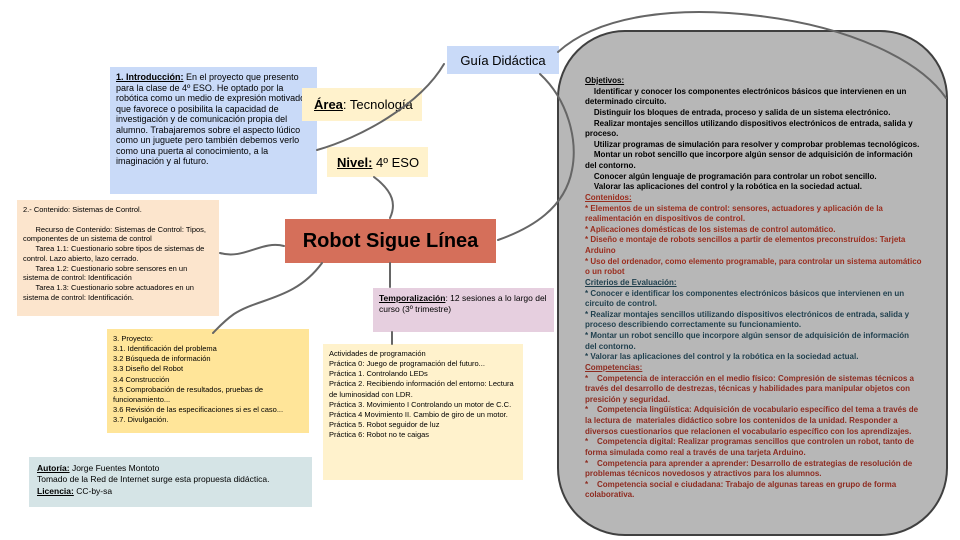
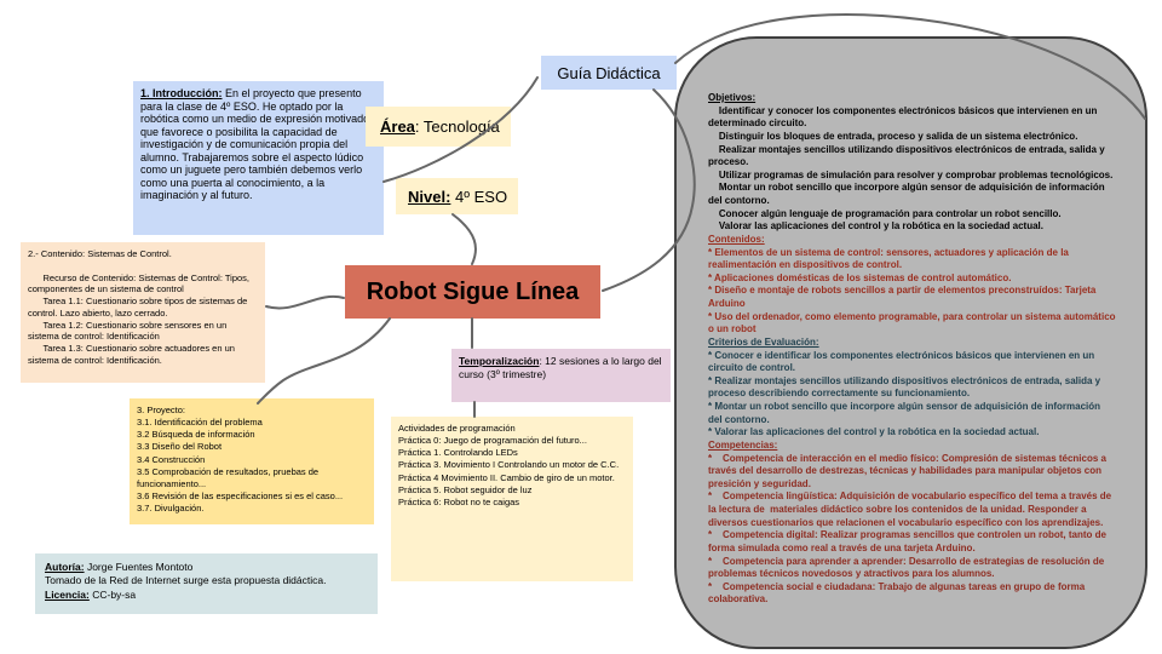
  Objetivos:
  Identificar y conocer los componentes electrónicos básicos que intervienen en un determinado circuito.
  Distinguir los bloques de entrada, proceso y salida de un sistema electrónico.
  Realizar montajes sencillos utilizando dispositivos electrónicos de entrada, salida y proceso.
  Utilizar programas de simulación para resolver y comprobar problemas tecnológicos.
  Montar un robot sencillo que incorpore algún sensor de adquisición de información del contorno.
  Conocer algún lenguaje de programación para controlar un robot sencillo.
  Valorar las aplicaciones del control y la robótica en la sociedad actual.
  Contenidos:
  * Elementos de un sistema de control: sensores, actuadores y aplicación de la realimentación en dispositivos de control.
  * Aplicaciones domésticas de los sistemas de control automático.
  * Diseño e montaje de robots sencillos a partir de elementos preconstruídos: Tarjeta Arduino
  * Uso del ordenador, como elemento programable, para controlar un sistema automático o un robot
  Criterios de Evaluación:
  * Conocer e identificar los componentes electrónicos básicos que intervienen en un circuito de control.
  * Realizar montajes sencillos utilizando dispositivos electrónicos de entrada, salida y proceso describiendo correctamente su funcionamiento.
  * Montar un robot sencillo que incorpore algún sensor de adquisición de información del contorno.
  * Valorar las aplicaciones del control y la robótica en la sociedad actual.
  Competencias:
  * Competencia de interacción en el medio físico: Compresión de sistemas técnicos a través del desarrollo de destrezas, técnicas y habilidades para manipular objetos con presición y seguridad.
  * Competencia lingüística: Adquisición de vocabulario específico del tema a través de la lectura de materiales didáctico sobre los contenidos de la unidad. Responder a diversos cuestionarios que relacionen el vocabulario específico con los aprendizajes.
  * Competencia digital: Realizar programas sencillos que controlen un robot, tanto de forma simulada como real a través de una tarjeta Arduino.
  * Competencia para aprender a aprender: Desarrollo de estrategias de resolución de problemas técnicos novedosos y atractivos para los alumnos.
  * Competencia social e ciudadana: Trabajo de algunas tareas en grupo de forma colaborativa.
  Guía Didáctica
  1. Introducción: En el proyecto que presento para la clase de 4º ESO. He optado por la robótica como un medio de expresión motivad que favorece o posibilita la capacidad de investigación y de comunicación propia del alumno. Trabajaremos sobre el aspecto lúdico como un juguete pero también debemos verlo como una puerta al conocimiento, a la imaginación y al futuro.
  Área: Tecnología
  Nivel: 4º ESO
  2.- Contenido: Sistemas de Control.
  Recurso de Contenido: Sistemas de Control: Tipos, componentes de un sistema de control
  Tarea 1.1: Cuestionario sobre tipos de sistemas de control. Lazo abierto, lazo cerrado.
  Tarea 1.2: Cuestionario sobre sensores en un sistema de control: Identificación
  Tarea 1.3: Cuestionario sobre actuadores en un sistema de control: Identificación.
  Robot Sigue Línea
  Temporalización: 12 sesiones a lo largo del curso (3º trimestre)
  3. Proyecto:
  3.1. Identificación del problema
  3.2 Búsqueda de información
  3.3 Diseño del Robot
  3.4 Construcción
  3.5 Comprobación de resultados, pruebas de funcionamiento...
  3.6 Revisión de las especificaciones si es el caso...
  3.7. Divulgación.
  Actividades de programación
  Práctica 0: Juego de programación del futuro...
  Práctica 1. Controlando LEDs
- Práctica 2. Recibiendo información del entorno: Lectura de luminosidad con LDR.
  Práctica 3. Movimiento I Controlando un motor de C.C.
  Práctica 4 Movimiento II. Cambio de giro de un motor.
  Práctica 5. Robot seguidor de luz
  Práctica 6: Robot no te caigas
  Autoría: Jorge Fuentes Montoto
  Tomado de la Red de Internet surge esta propuesta didáctica.
  Licencia: CC-by-sa
